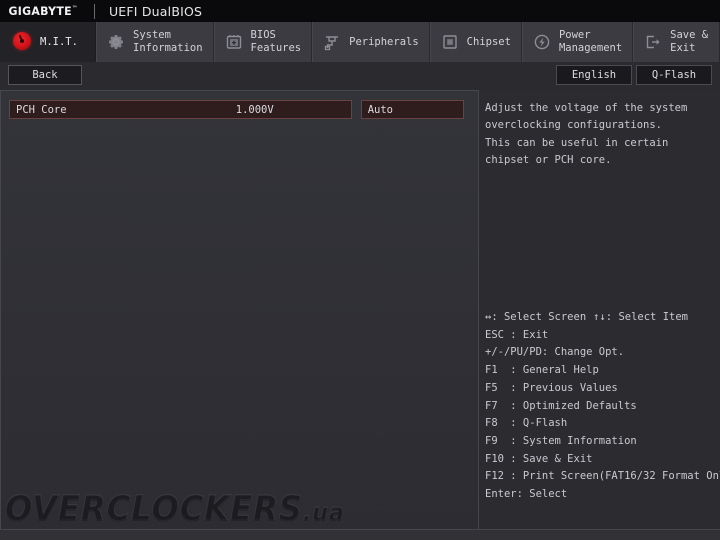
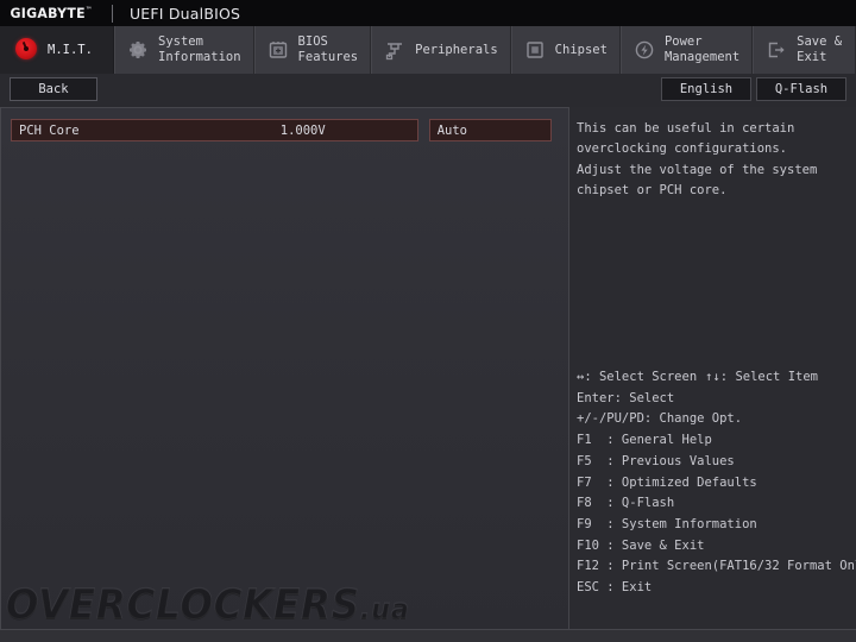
  GIGABYTE
  UEFI DualBIOS
  M.I.T.
  System
  Information
  BIOS
  Features
  Peripherals
  Chipset
  Power
  Management
  Save & Exit
  Back
  English
  Q-Flash
  PCH Core
  1.000V
  Auto
  OVERCLOCKERS.ua
- Adjust the voltage of the system
+ This can be useful in certain
  overclocking configurations.
- This can be useful in certain
+ Adjust the voltage of the system
  chipset or PCH core.
  ↔: Select Screen ↑↓: Select Item
- ESC : Exit
+ Enter: Select
  +/-/PU/PD: Change Opt.
  F1 : General Help
  F5 : Previous Values
  F7 : Optimized Defaults
  F8 : Q-Flash
  F9 : System Information
  F10 : Save & Exit
  F12 : Print Screen(FAT16/32 Format On
- Enter: Select
+ ESC : Exit
